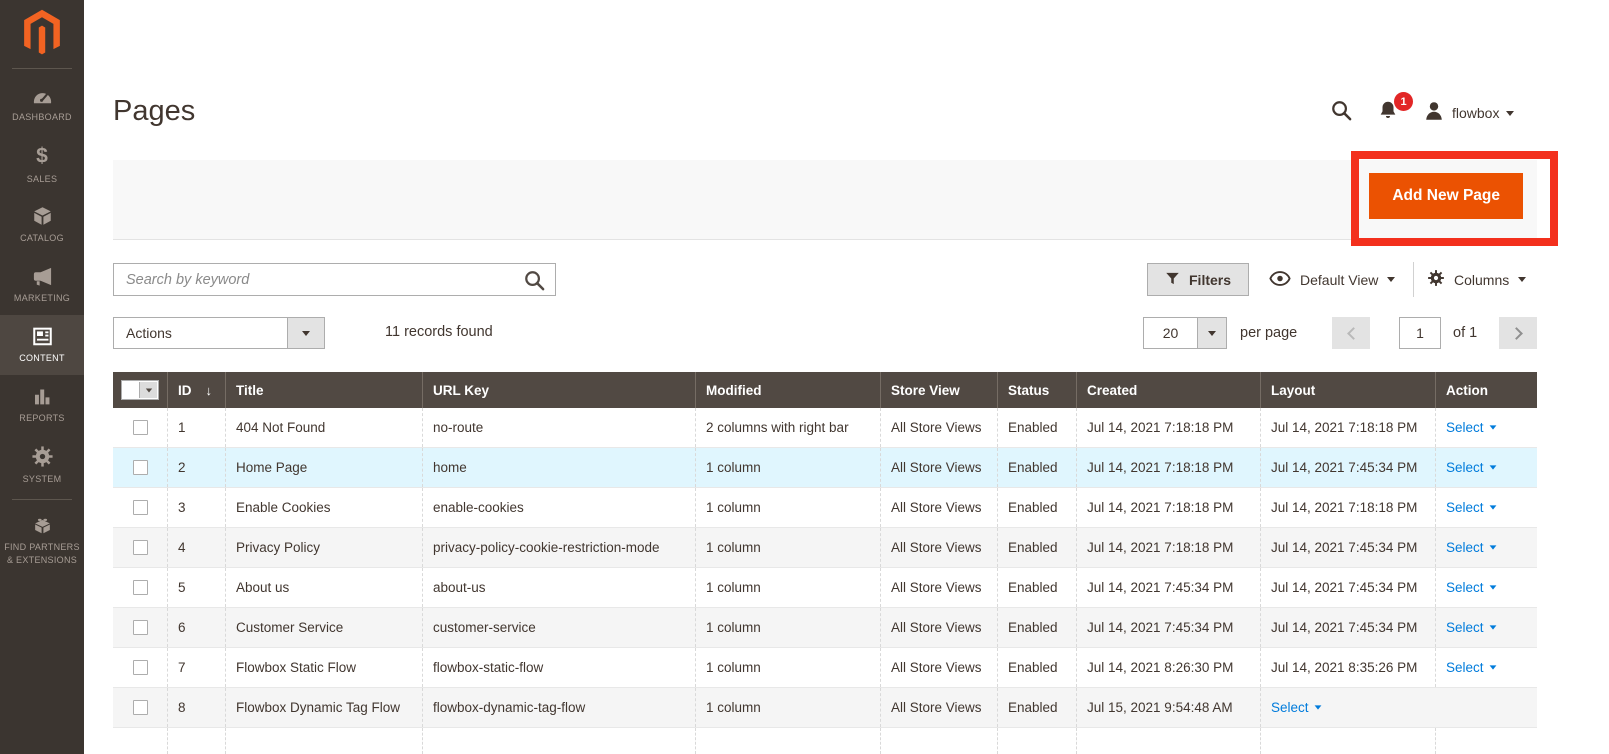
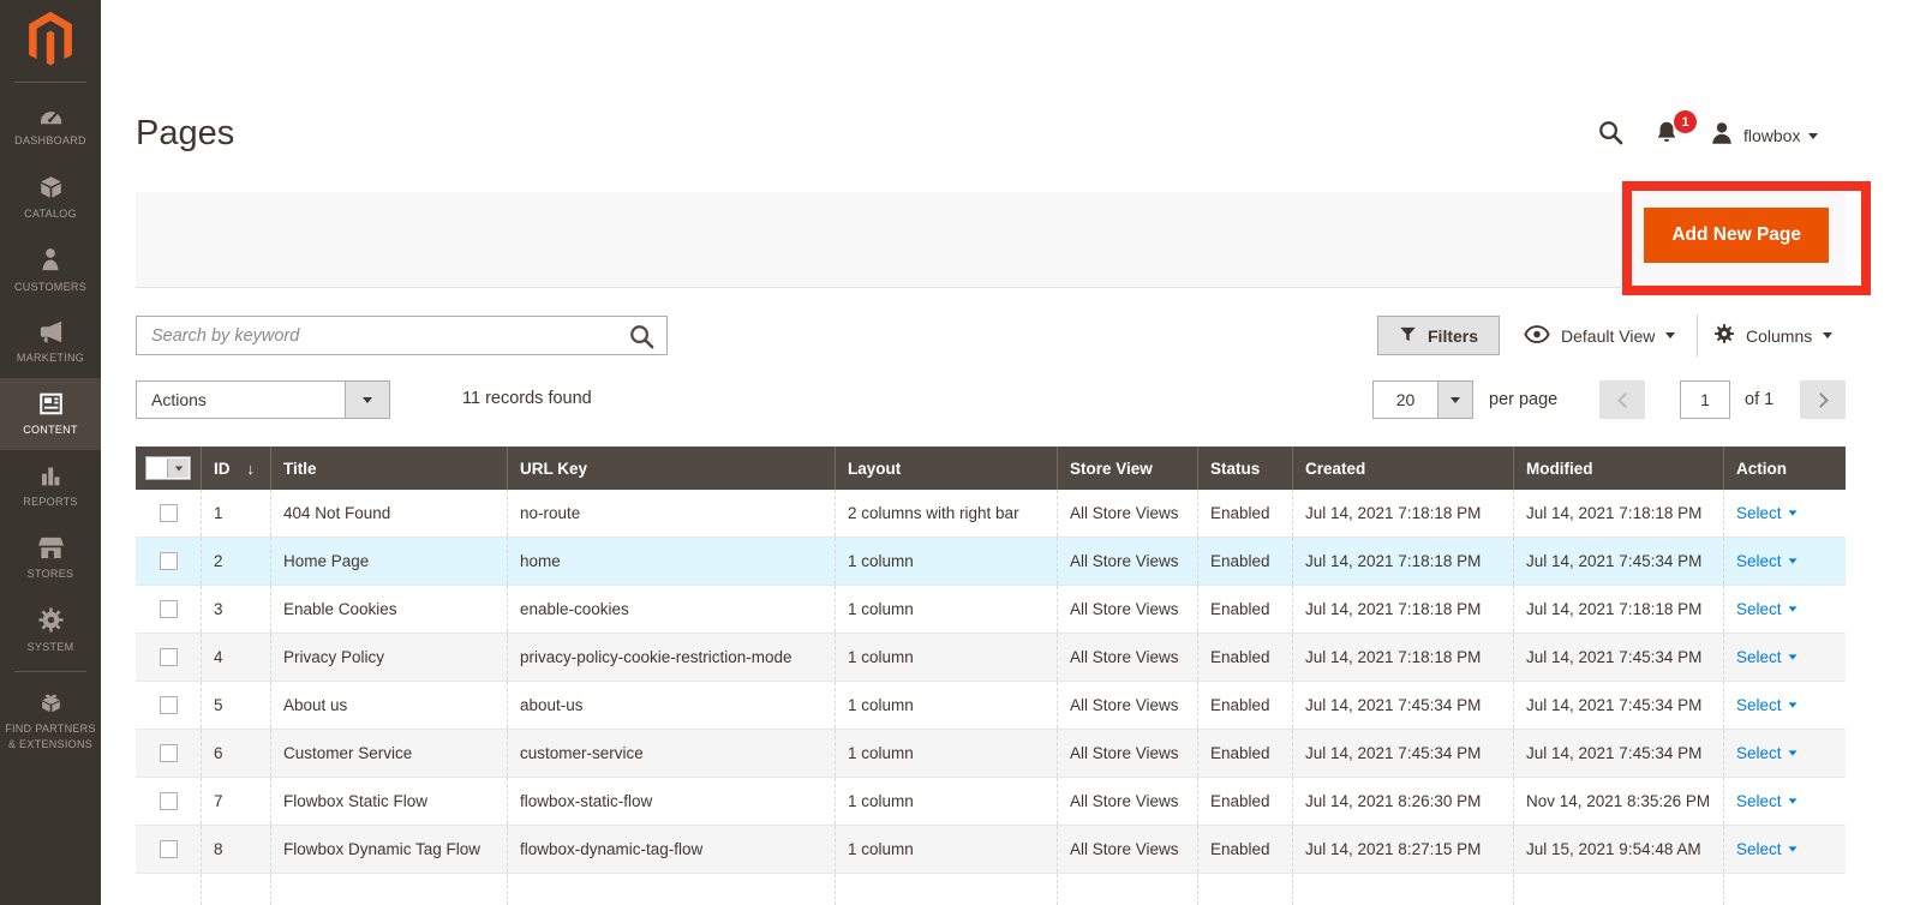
  DASHBOARD
- $
- SALES
  CATALOG
+ CUSTOMERS
  MARKETING
  CONTENT
  REPORTS
+ STORES
  SYSTEM
  FIND PARTNERS & EXTENSIONS
  Pages
  1
  flowbox
  Add New Page
  Search by keyword
  Filters
  Default View
  Columns
  Actions
  11 records found
  20
  per page
  1
  of 1
  ID
  ↓
  Title
  URL Key
- Modified
+ Layout
  Store View
  Status
  Created
- Layout
+ Modified
  Action
  1
  404 Not Found
  no-route
  2 columns with right bar
  All Store Views
  Enabled
  Jul 14, 2021 7:18:18 PM
  Jul 14, 2021 7:18:18 PM
  Select
  2
  Home Page
  home
  1 column
  All Store Views
  Enabled
  Jul 14, 2021 7:18:18 PM
  Jul 14, 2021 7:45:34 PM
  Select
  3
  Enable Cookies
  enable-cookies
  1 column
  All Store Views
  Enabled
  Jul 14, 2021 7:18:18 PM
  Jul 14, 2021 7:18:18 PM
  Select
  4
  Privacy Policy
  privacy-policy-cookie-restriction-mode
  1 column
  All Store Views
  Enabled
  Jul 14, 2021 7:18:18 PM
  Jul 14, 2021 7:45:34 PM
  Select
  5
  About us
  about-us
  1 column
  All Store Views
  Enabled
  Jul 14, 2021 7:45:34 PM
  Jul 14, 2021 7:45:34 PM
  Select
  6
  Customer Service
  customer-service
  1 column
  All Store Views
  Enabled
  Jul 14, 2021 7:45:34 PM
  Jul 14, 2021 7:45:34 PM
  Select
  7
  Flowbox Static Flow
  flowbox-static-flow
  1 column
  All Store Views
  Enabled
  Jul 14, 2021 8:26:30 PM
- Jul 14, 2021 8:35:26 PM
+ Nov 14, 2021 8:35:26 PM
  Select
  8
  Flowbox Dynamic Tag Flow
  flowbox-dynamic-tag-flow
  1 column
  All Store Views
  Enabled
+ Jul 14, 2021 8:27:15 PM
  Jul 15, 2021 9:54:48 AM
  Select
